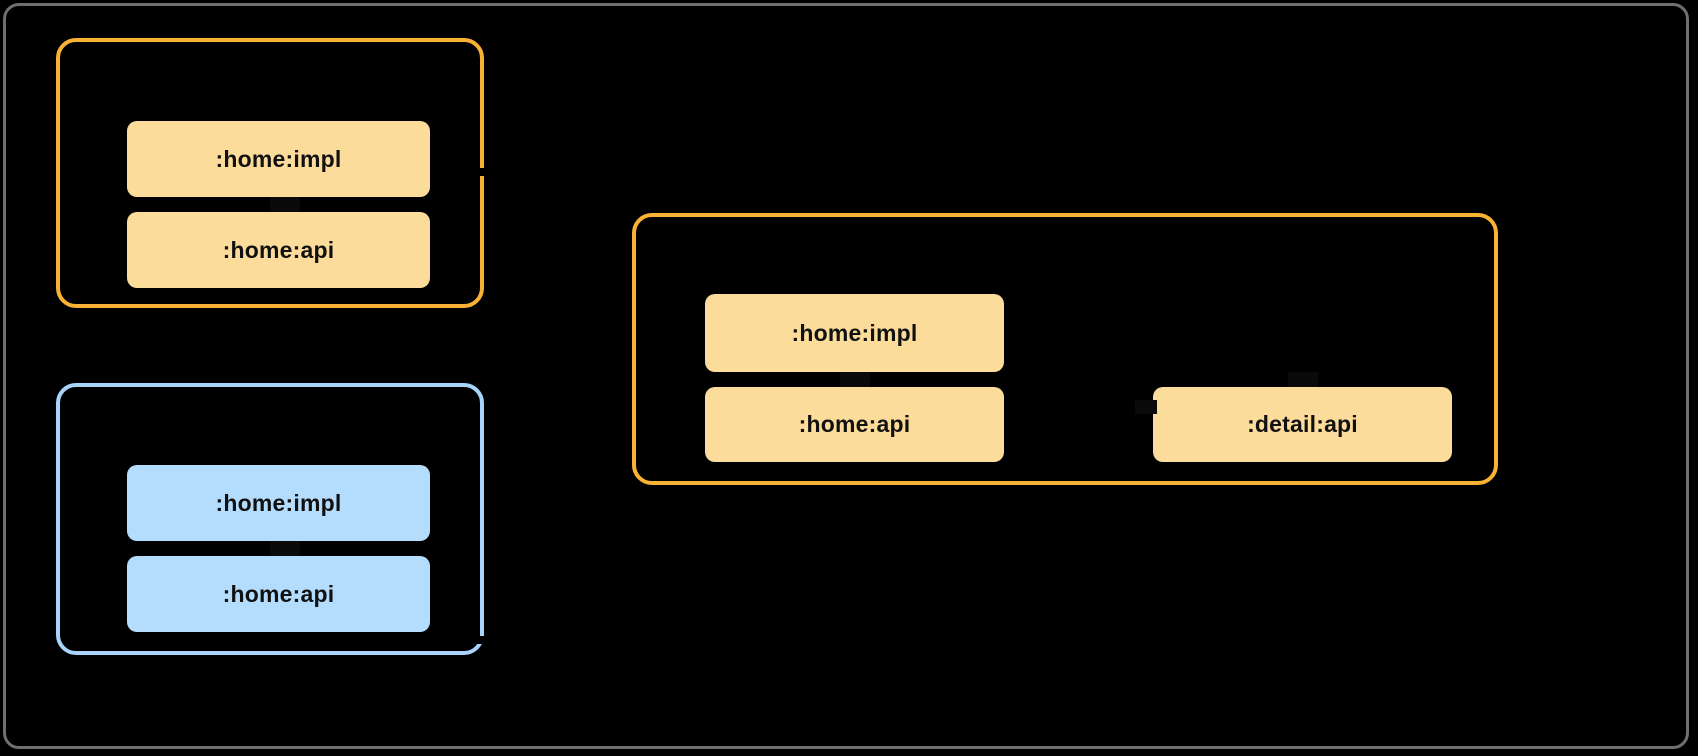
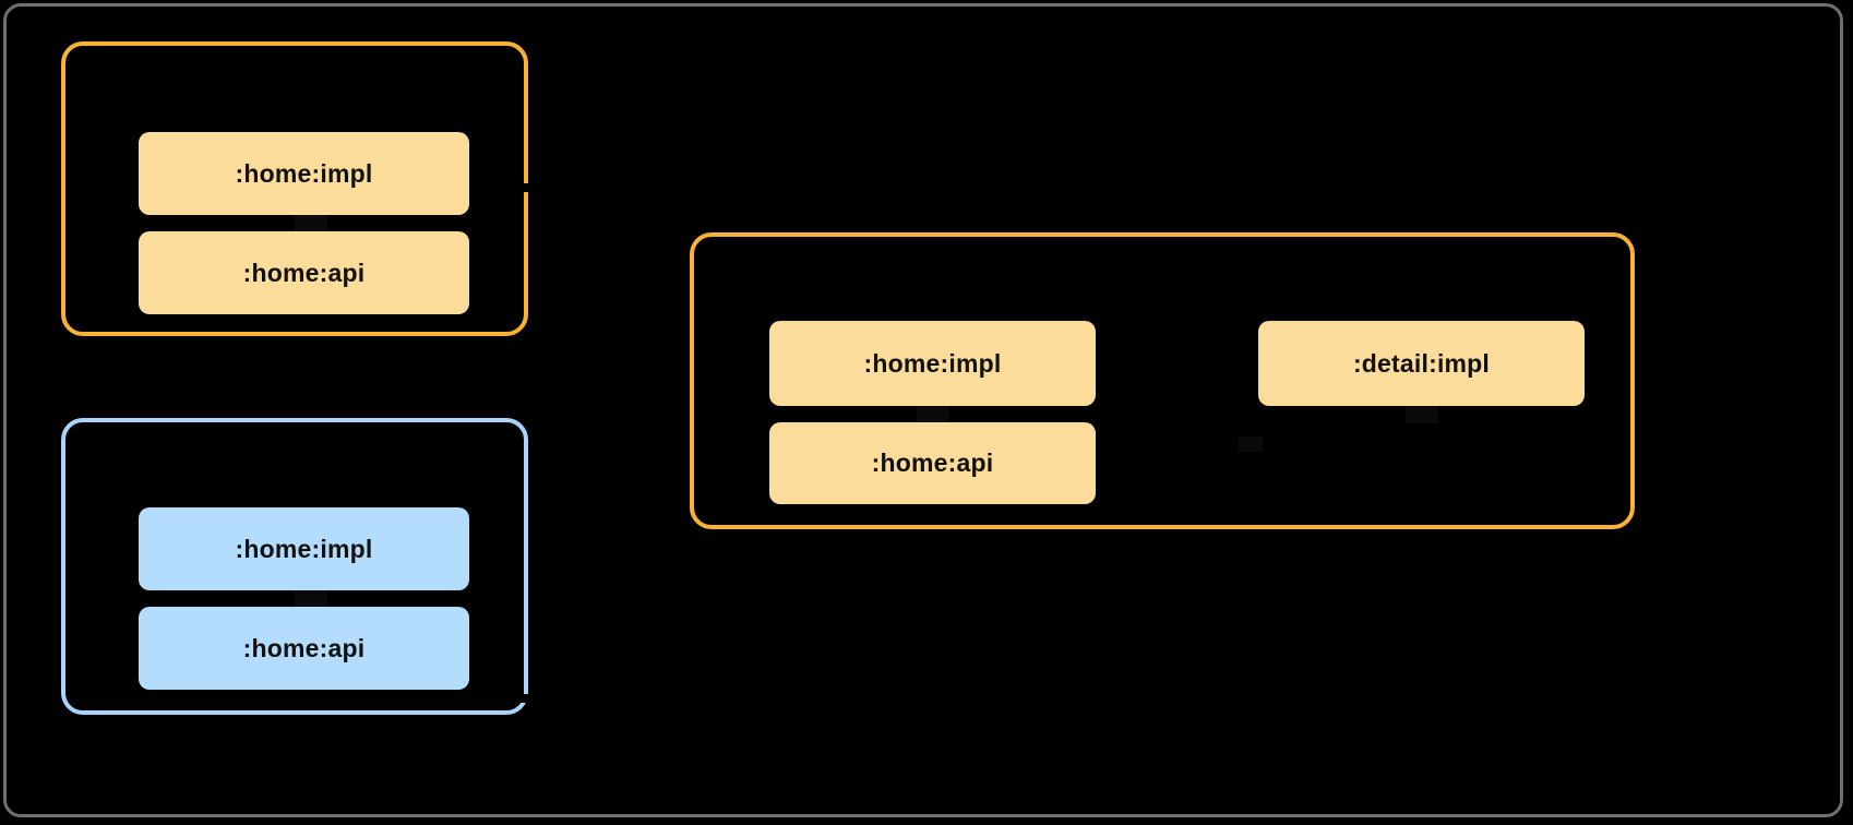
  :home:impl
  :home:api
  :home:impl
  :home:api
  :home:impl
+ :detail:impl
  :home:api
- :detail:api
